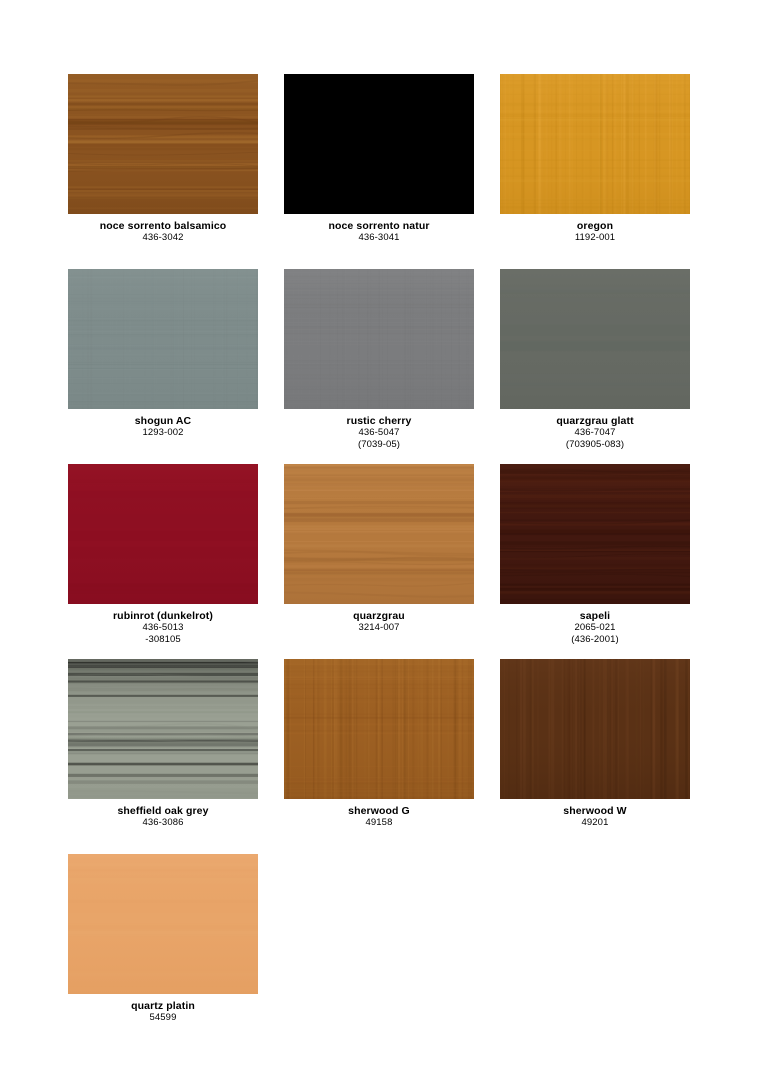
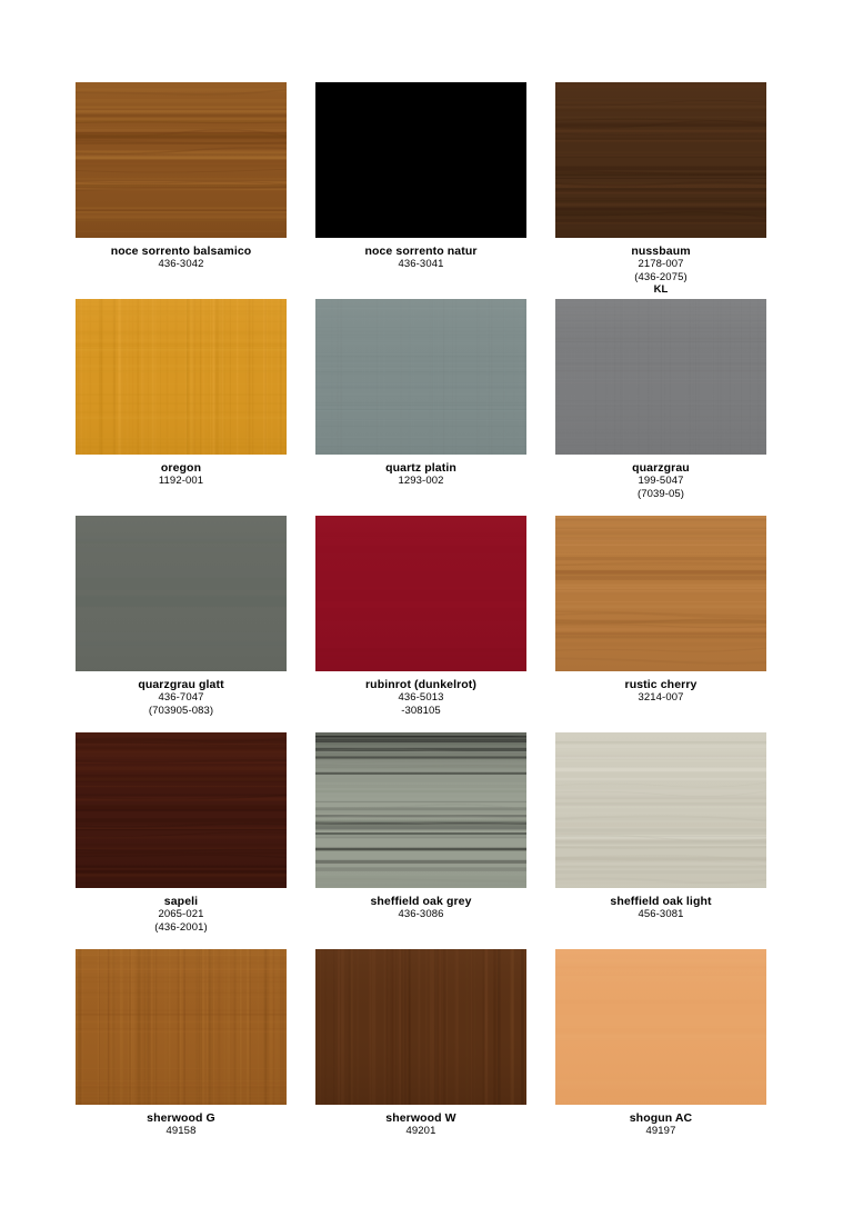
  noce sorrento balsamico
  436-3042
  noce sorrento natur
  436-3041
+ nussbaum
+ 2178-007
+ (436-2075)
+ KL
  oregon
  1192-001
- shogun AC
+ quartz platin
  1293-002
- rustic cherry
+ quarzgrau
- 436-5047
+ 199-5047
  (7039-05)
  quarzgrau glatt
  436-7047
  (703905-083)
  rubinrot (dunkelrot)
  436-5013
  -308105
- quarzgrau
+ rustic cherry
  3214-007
  sapeli
  2065-021
  (436-2001)
  sheffield oak grey
  436-3086
+ sheffield oak light
+ 456-3081
  sherwood G
  49158
  sherwood W
  49201
- quartz platin
+ shogun AC
- 54599
+ 49197
